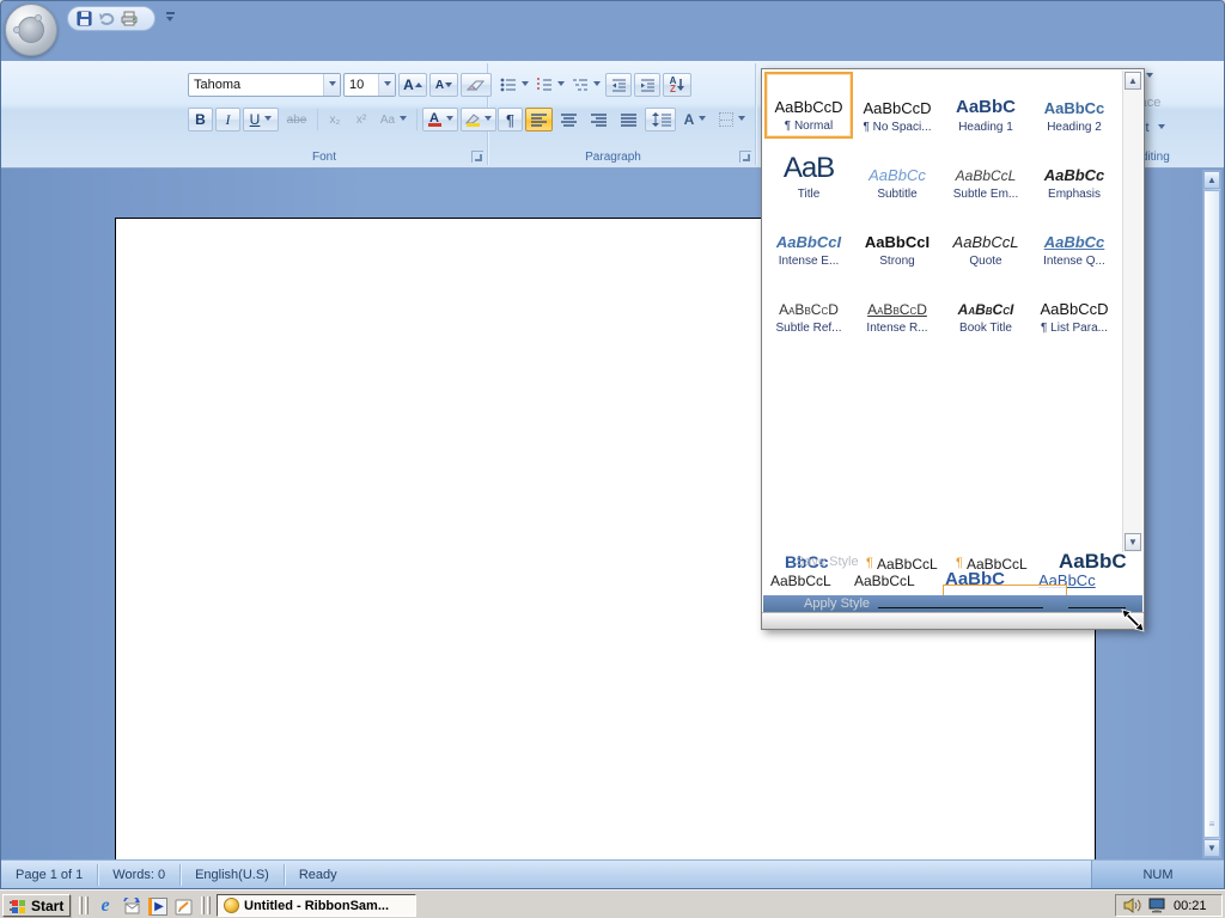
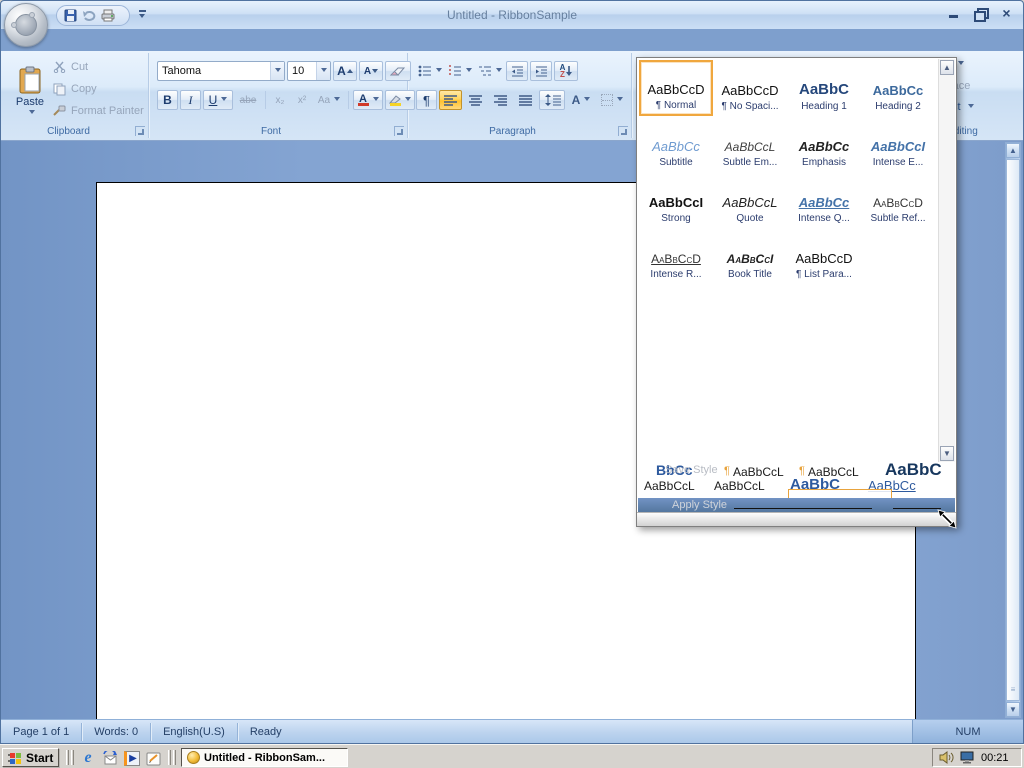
+ Untitled - RibbonSample
+ ×
+ Paste
+ Cut
+ Copy
+ Format Painter
+ Clipboard
  Tahoma
  10
  A
  A
  B
  I
  U
  abe
  x₂
  x²
  Aa
  A
  Font
  A
  Z
  ¶
  A
  Paragraph
  iting
  ▲
  ≡
  ▼
  Page 1 of 1
  Words: 0
  English(U.S)
  Ready
  NUM
  AaBbCcD
  ¶ Normal
  AaBbCcD
  ¶ No Spaci...
  AaBbC
  Heading 1
  AaBbCc
  Heading 2
- AaB
- Title
  AaBbCc
  Subtitle
  AaBbCcL
  Subtle Em...
  AaBbCc
  Emphasis
  AaBbCcI
  Intense E...
  AaBbCcI
  Strong
  AaBbCcL
  Quote
  AaBbCc
  Intense Q...
  AaBbCcD
  Subtle Ref...
  AaBbCcD
  Intense R...
  AaBbCcI
  Book Title
  AaBbCcD
  ¶ List Para...
  ▲
  ▼
  BbCc
  Save Style
  ¶
  AaBbCcL
  ¶
  AaBbCcL
  AaBbC
  AaBbCcL
  AaBbCcL
  AaBbC
  AaBbCc
  Apply Style
  Start
  e
  ▶
  Untitled - RibbonSam...
  00:21
